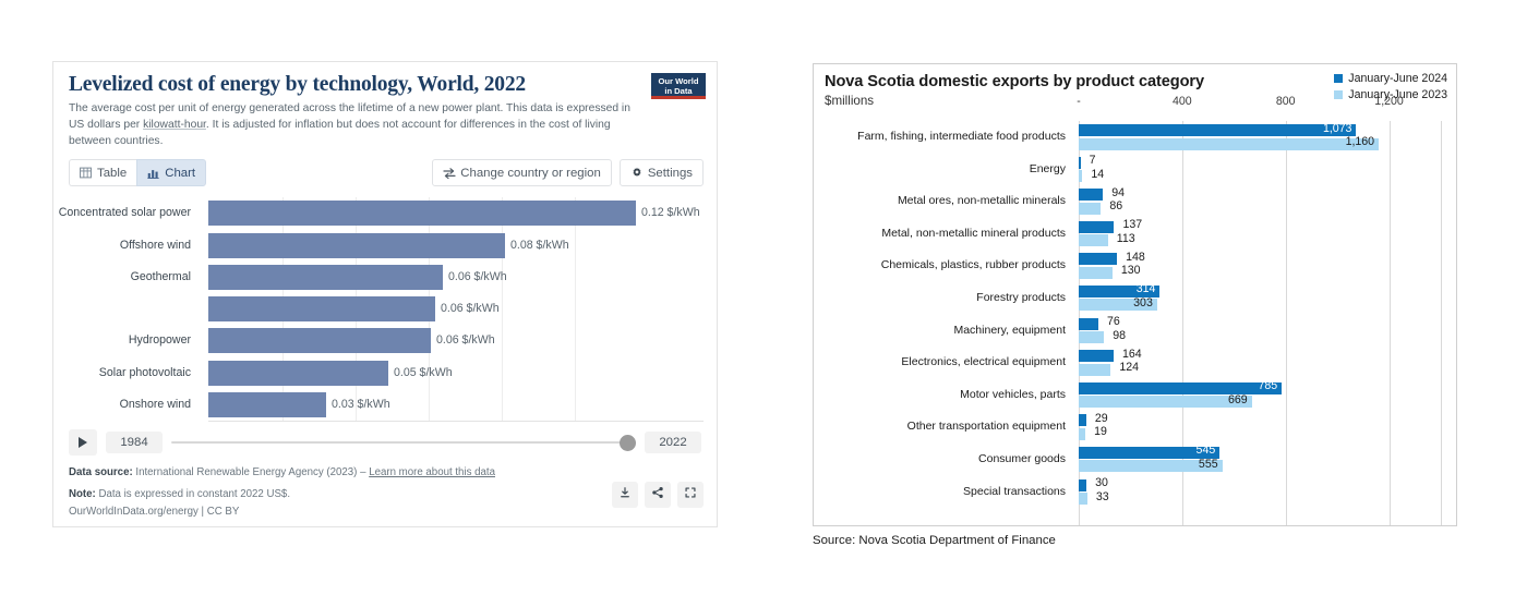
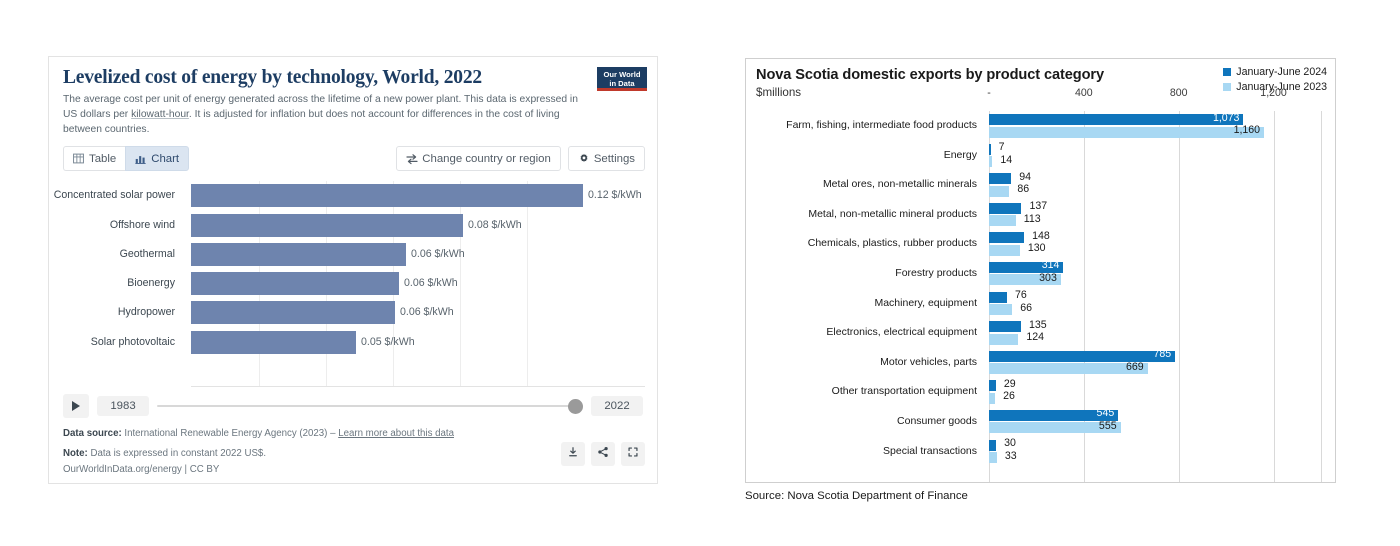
  Levelized cost of energy by technology, World, 2022
  The average cost per unit of energy generated across the lifetime of a new power plant. This data is expressed in US dollars per kilowatt-hour. It is adjusted for inflation but does not account for differences in the cost of living between countries.
  Our World
  in Data
  Table
  Chart
  Change country or region
  Settings
  Concentrated solar power
  0.12 $/kWh
  Offshore wind
  0.08 $/kWh
  Geothermal
  0.06 $/kWh
+ Bioenergy
  0.06 $/kWh
  Hydropower
  0.06 $/kWh
  Solar photovoltaic
  0.05 $/kWh
- Onshore wind
- 0.03 $/kWh
- 1984
+ 1983
  2022
  Data source: International Renewable Energy Agency (2023) – Learn more about this data
  Note: Data is expressed in constant 2022 US$.
  OurWorldInData.org/energy | CC BY
  Nova Scotia domestic exports by product category
  $millions
  January-June 2024
  January-June 2023
  -
  400
  800
  1,200
  Farm, fishing, intermediate food products
  1,073
  1,160
  Energy
  7
  14
  Metal ores, non-metallic minerals
  94
  86
  Metal, non-metallic mineral products
  137
  113
  Chemicals, plastics, rubber products
  148
  130
  Forestry products
  314
  303
  Machinery, equipment
  76
- 98
+ 66
  Electronics, electrical equipment
- 164
+ 135
  124
  Motor vehicles, parts
  785
  669
  Other transportation equipment
  29
- 19
+ 26
  Consumer goods
  545
  555
  Special transactions
  30
  33
  Source: Nova Scotia Department of Finance
